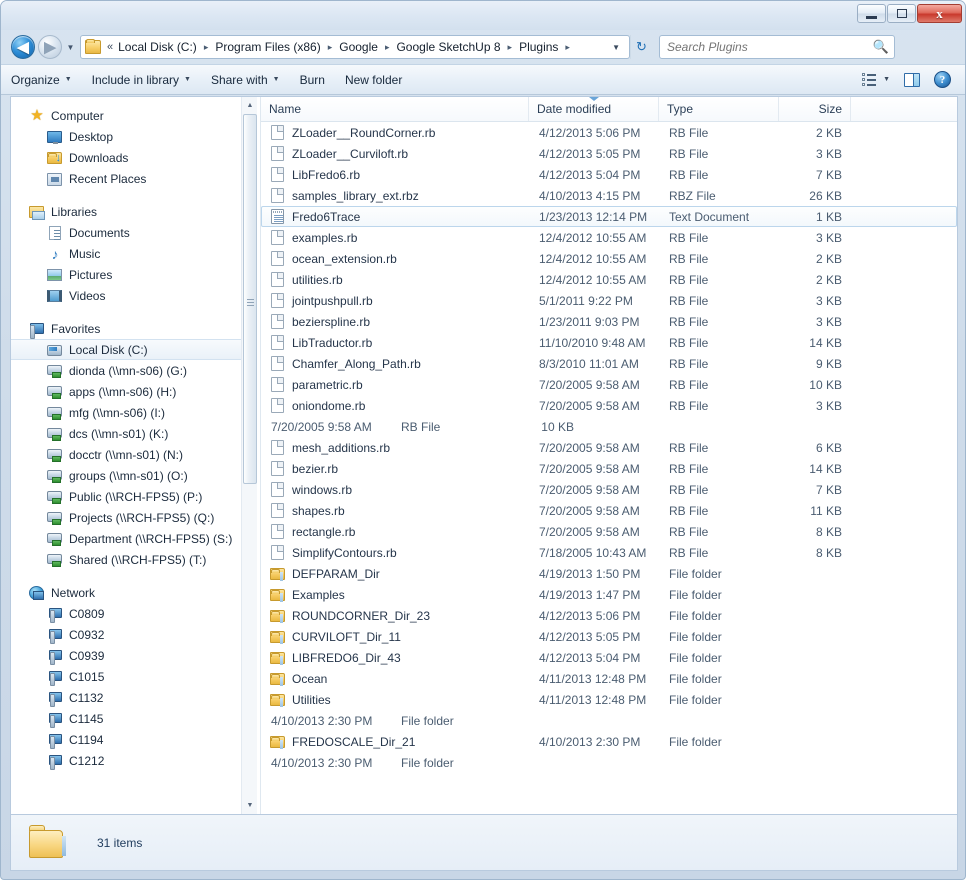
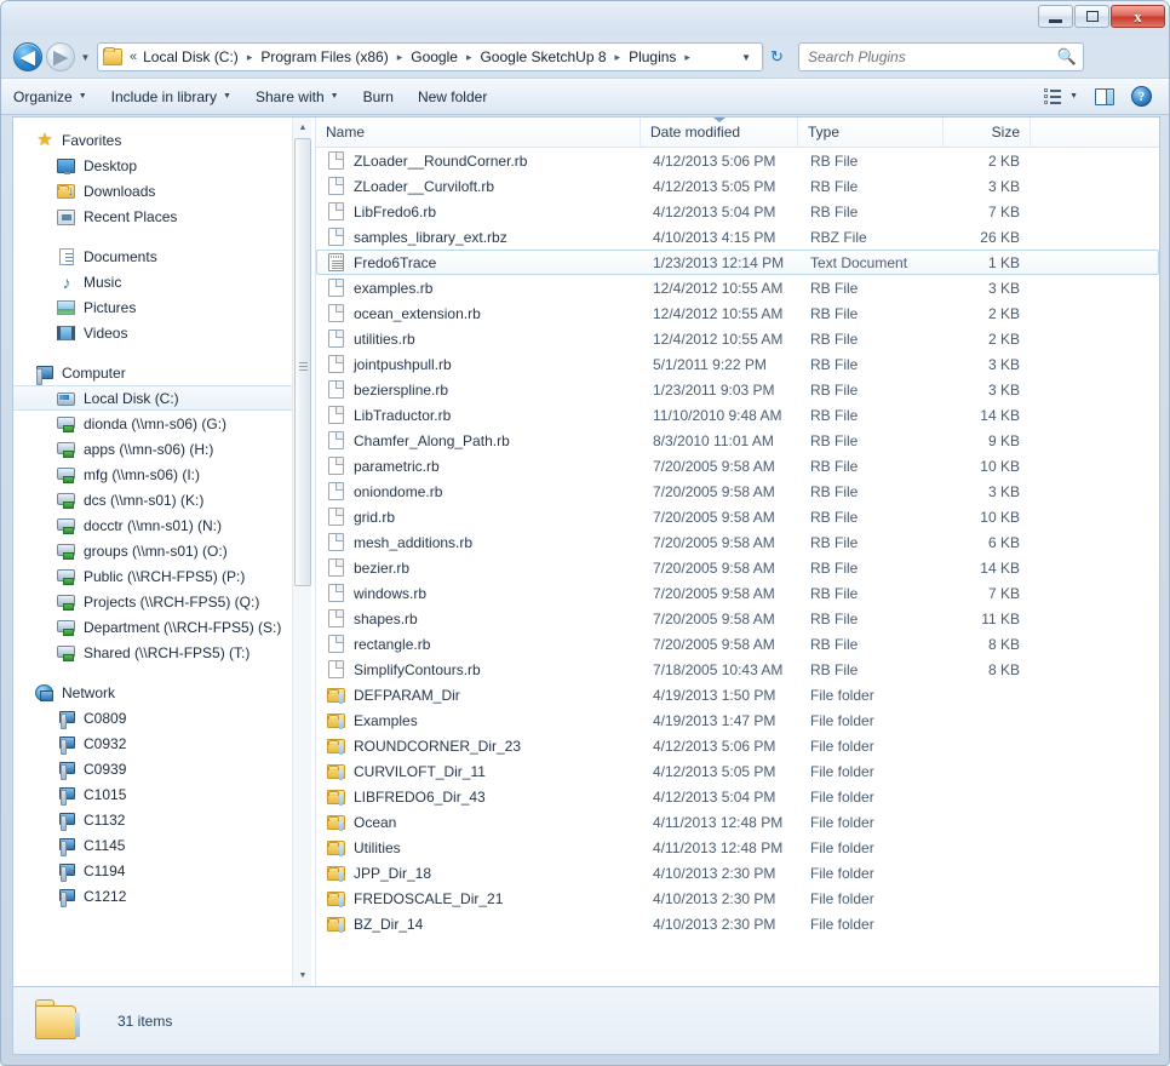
  x
  ◀
  ▶
  ▼
  «
  Local Disk (C:)
  ▸
  Program Files (x86)
  ▸
  Google
  ▸
  Google SketchUp 8
  ▸
  Plugins
  ▸
  ▼
  ↻
  Search Plugins
  🔍
  Organize
  Include in library
  Share with
  Burn
  New folder
  ?
  ★
- Computer
+ Favorites
  Desktop
  Downloads
  Recent Places
- Libraries
  Documents
  ♪
  Music
  Pictures
  Videos
- Favorites
+ Computer
  Local Disk (C:)
  dionda (\\mn-s06) (G:)
  apps (\\mn-s06) (H:)
  mfg (\\mn-s06) (I:)
  dcs (\\mn-s01) (K:)
  docctr (\\mn-s01) (N:)
  groups (\\mn-s01) (O:)
  Public (\\RCH-FPS5) (P:)
  Projects (\\RCH-FPS5) (Q:)
  Department (\\RCH-FPS5) (S:)
  Shared (\\RCH-FPS5) (T:)
  Network
  C0809
  C0932
  C0939
  C1015
  C1132
  C1145
  C1194
  C1212
  Name
  Date modified
  Type
  Size
  ZLoader__RoundCorner.rb
  4/12/2013 5:06 PM
  RB File
  2 KB
  ZLoader__Curviloft.rb
  4/12/2013 5:05 PM
  RB File
  3 KB
  LibFredo6.rb
  4/12/2013 5:04 PM
  RB File
  7 KB
  samples_library_ext.rbz
  4/10/2013 4:15 PM
  RBZ File
  26 KB
  Fredo6Trace
  1/23/2013 12:14 PM
  Text Document
  1 KB
  examples.rb
  12/4/2012 10:55 AM
  RB File
  3 KB
  ocean_extension.rb
  12/4/2012 10:55 AM
  RB File
  2 KB
  utilities.rb
  12/4/2012 10:55 AM
  RB File
  2 KB
  jointpushpull.rb
  5/1/2011 9:22 PM
  RB File
  3 KB
  bezierspline.rb
  1/23/2011 9:03 PM
  RB File
  3 KB
  LibTraductor.rb
  11/10/2010 9:48 AM
  RB File
  14 KB
  Chamfer_Along_Path.rb
  8/3/2010 11:01 AM
  RB File
  9 KB
  parametric.rb
  7/20/2005 9:58 AM
  RB File
  10 KB
  oniondome.rb
  7/20/2005 9:58 AM
  RB File
  3 KB
+ grid.rb
  7/20/2005 9:58 AM
  RB File
  10 KB
  mesh_additions.rb
  7/20/2005 9:58 AM
  RB File
  6 KB
  bezier.rb
  7/20/2005 9:58 AM
  RB File
  14 KB
  windows.rb
  7/20/2005 9:58 AM
  RB File
  7 KB
  shapes.rb
  7/20/2005 9:58 AM
  RB File
  11 KB
  rectangle.rb
  7/20/2005 9:58 AM
  RB File
  8 KB
  SimplifyContours.rb
  7/18/2005 10:43 AM
  RB File
  8 KB
  DEFPARAM_Dir
  4/19/2013 1:50 PM
  File folder
  Examples
  4/19/2013 1:47 PM
  File folder
  ROUNDCORNER_Dir_23
  4/12/2013 5:06 PM
  File folder
  CURVILOFT_Dir_11
  4/12/2013 5:05 PM
  File folder
  LIBFREDO6_Dir_43
  4/12/2013 5:04 PM
  File folder
  Ocean
  4/11/2013 12:48 PM
  File folder
  Utilities
  4/11/2013 12:48 PM
  File folder
+ JPP_Dir_18
  4/10/2013 2:30 PM
  File folder
  FREDOSCALE_Dir_21
  4/10/2013 2:30 PM
  File folder
+ BZ_Dir_14
  4/10/2013 2:30 PM
  File folder
  31 items
